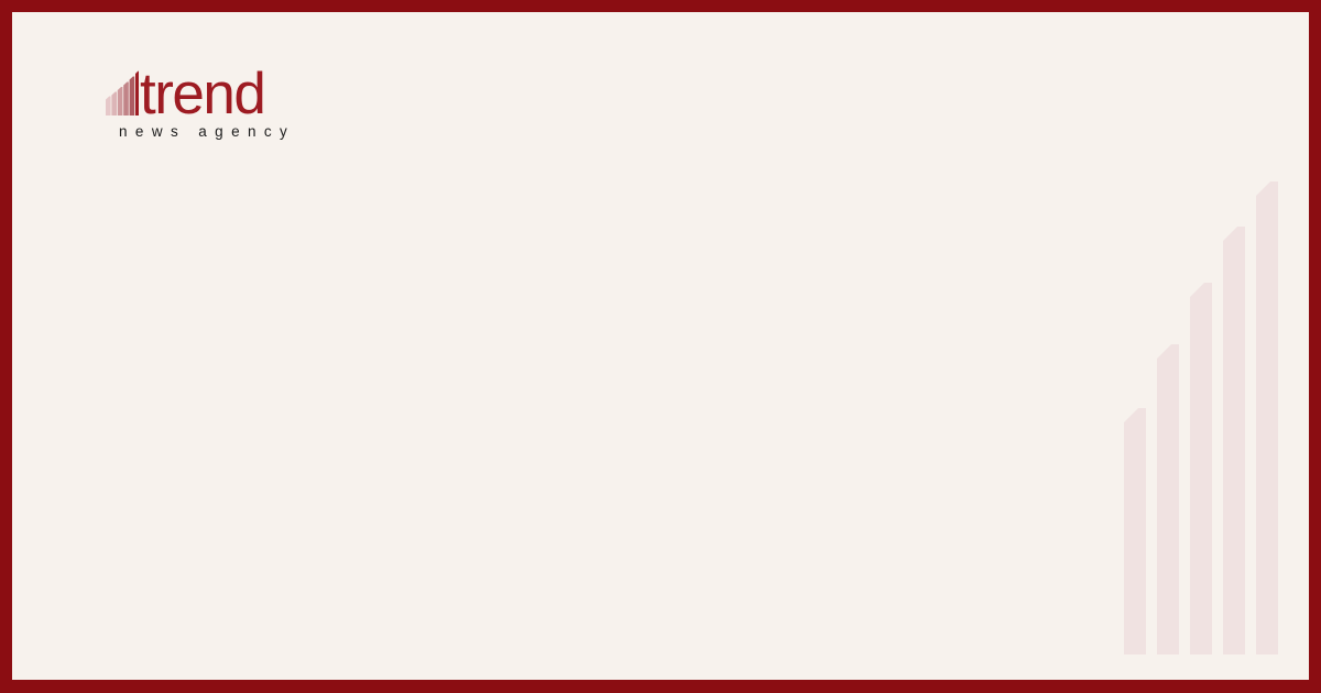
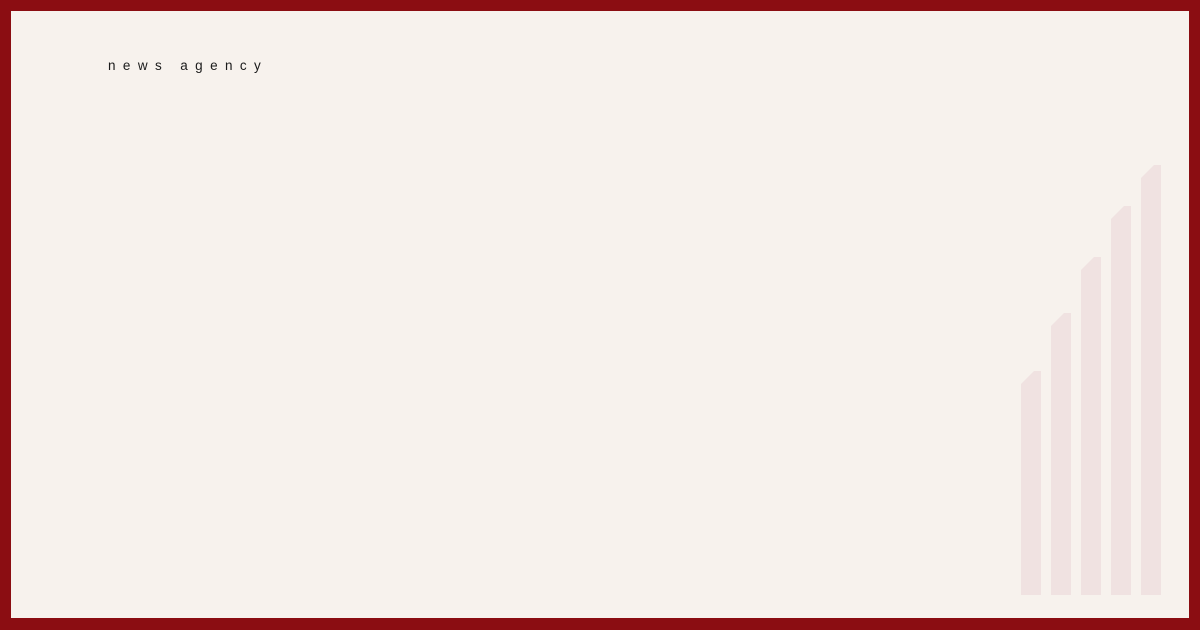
- trend
  news agency
